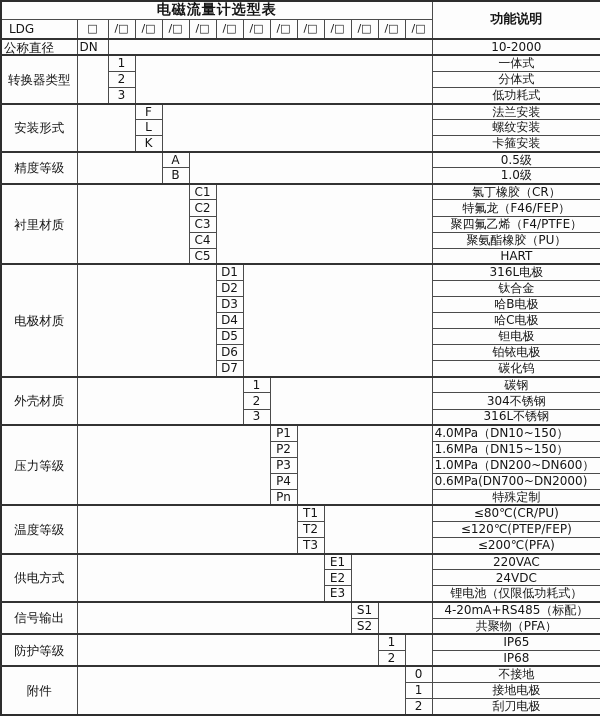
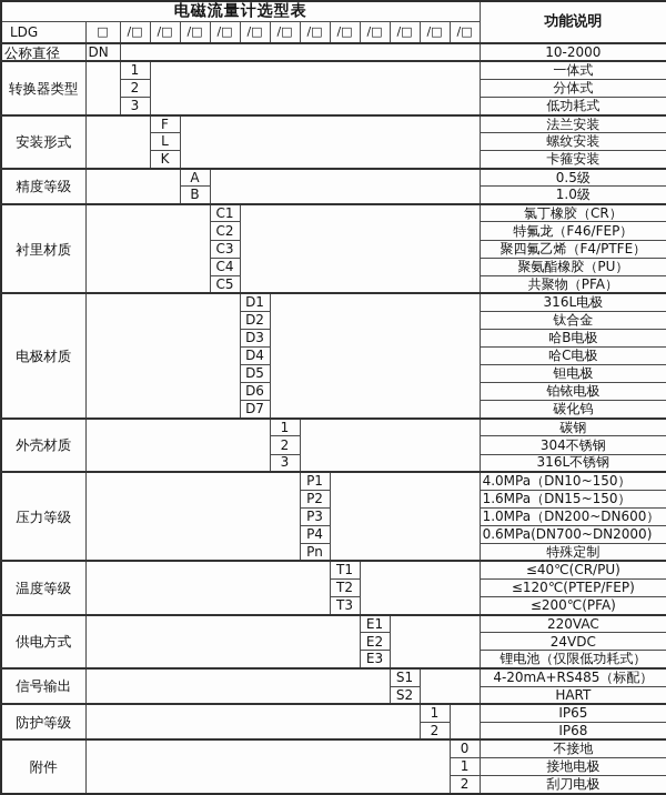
  电磁流量计选型表	功能说明
  LDG	□	/□	/□	/□	/□	/□	/□	/□	/□	/□	/□	/□	/□
  公称直径	DN		10-2000
  转换器类型		1		一体式
  2	分体式
  3	低功耗式
  安装形式		F		法兰安装
  L	螺纹安装
  K	卡箍安装
  精度等级		A		0.5级
  B	1.0级
  衬里材质		C1		氯丁橡胶（CR）
  C2	特氟龙（F46/FEP）
  C3	聚四氟乙烯（F4/PTFE）
  C4	聚氨酯橡胶（PU）
- C5	HART
+ C5	共聚物（PFA）
  电极材质		D1		316L电极
  D2	钛合金
  D3	哈B电极
  D4	哈C电极
  D5	钽电极
  D6	铂铱电极
  D7	碳化钨
  外壳材质		1		碳钢
  2	304不锈钢
  3	316L不锈钢
  压力等级		P1		4.0MPa（DN10~150）
  P2	1.6MPa（DN15~150）
  P3	1.0MPa（DN200~DN600）
  P4	0.6MPa(DN700~DN2000)
  Pn	特殊定制
- 温度等级		T1		≤80℃(CR/PU)
+ 温度等级		T1		≤40℃(CR/PU)
  T2	≤120℃(PTEP/FEP)
  T3	≤200℃(PFA)
  供电方式		E1		220VAC
  E2	24VDC
  E3	锂电池（仅限低功耗式）
  信号输出		S1		4-20mA+RS485（标配）
- S2	共聚物（PFA）
+ S2	HART
  防护等级		1		IP65
  2	IP68
  附件		0	不接地
  1	接地电极
  2	刮刀电极
